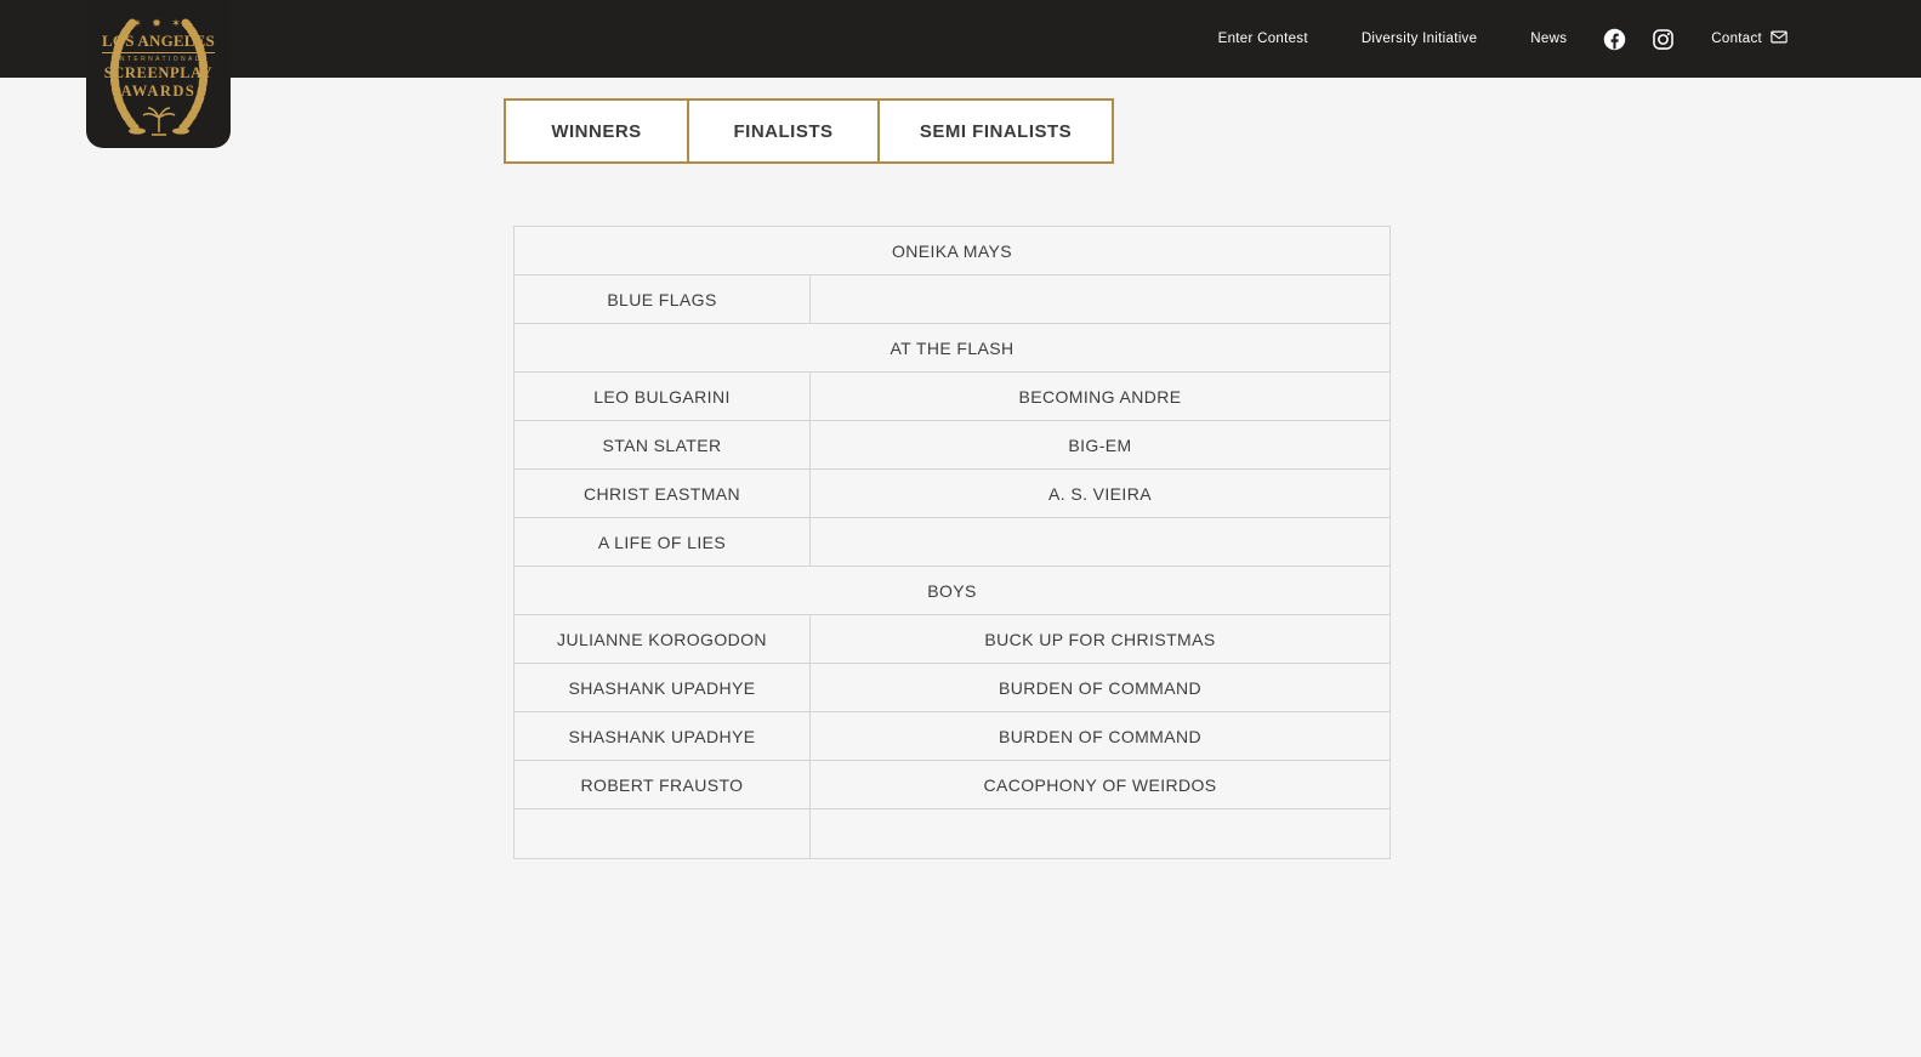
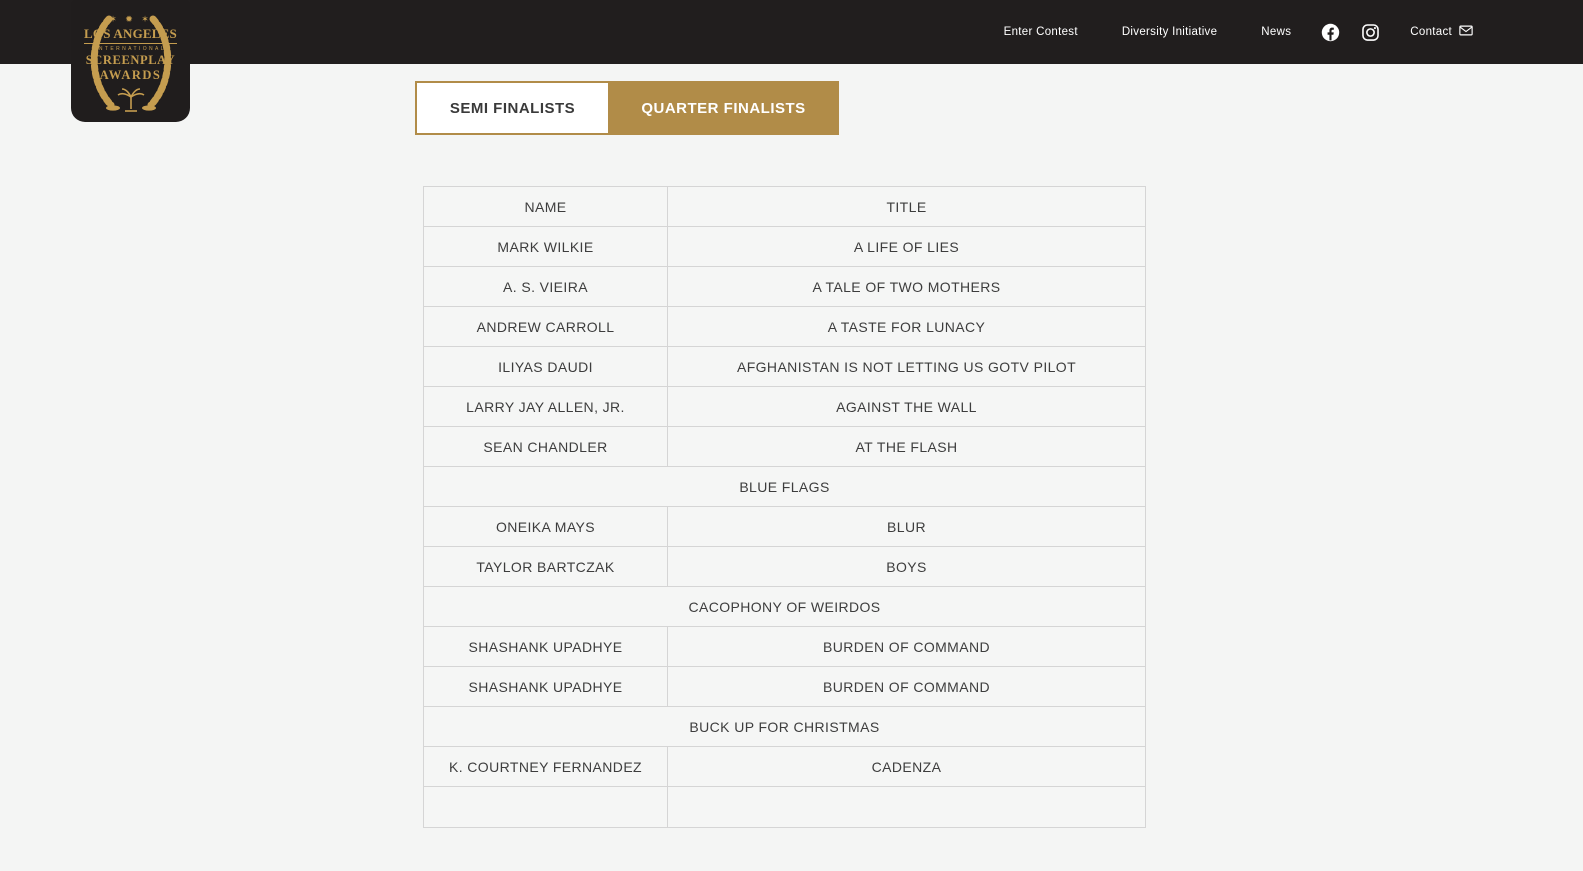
  Enter Contest
  Diversity Initiative
  News
  Contact
  ✶ ✹ ✶
  LS ANGELS
  SCREENPLA
  AWARDS
- WINNERS
- FINALISTS
  SEMI FINALISTS
+ QUARTER FINALISTS
+ NAME
+ TITLE
+ MARK WILKIE
- ONEIKA MAYS
+ A LIFE OF LIES
- BLUE FLAGS
+ A. S. VIEIRA
+ A TALE OF TWO MOTHERS
+ ANDREW CARROLL
+ A TASTE FOR LUNACY
+ ILIYAS DAUDI
+ AFGHANISTAN IS NOT LETTING US GOTV PILOT
+ LARRY JAY ALLEN, JR.
+ AGAINST THE WALL
+ SEAN CHANDLER
  AT THE FLASH
- LEO BULGARINI
- BECOMING ANDRE
- STAN SLATER
- BIG-EM
- CHRIST EASTMAN
- A. S. VIEIRA
+ BLUE FLAGS
- A LIFE OF LIES
+ ONEIKA MAYS
+ BLUR
+ TAYLOR BARTCZAK
  BOYS
- JULIANNE KOROGODON
- BUCK UP FOR CHRISTMAS
+ CACOPHONY OF WEIRDOS
  SHASHANK UPADHYE
  BURDEN OF COMMAND
  SHASHANK UPADHYE
  BURDEN OF COMMAND
- ROBERT FRAUSTO
- CACOPHONY OF WEIRDOS
+ BUCK UP FOR CHRISTMAS
+ K. COURTNEY FERNANDEZ
+ CADENZA
